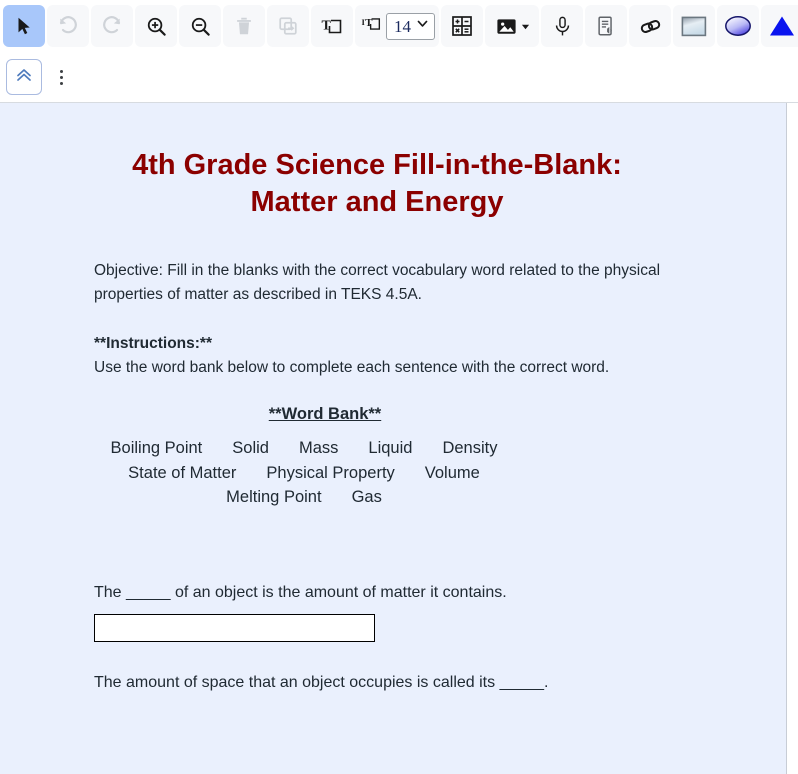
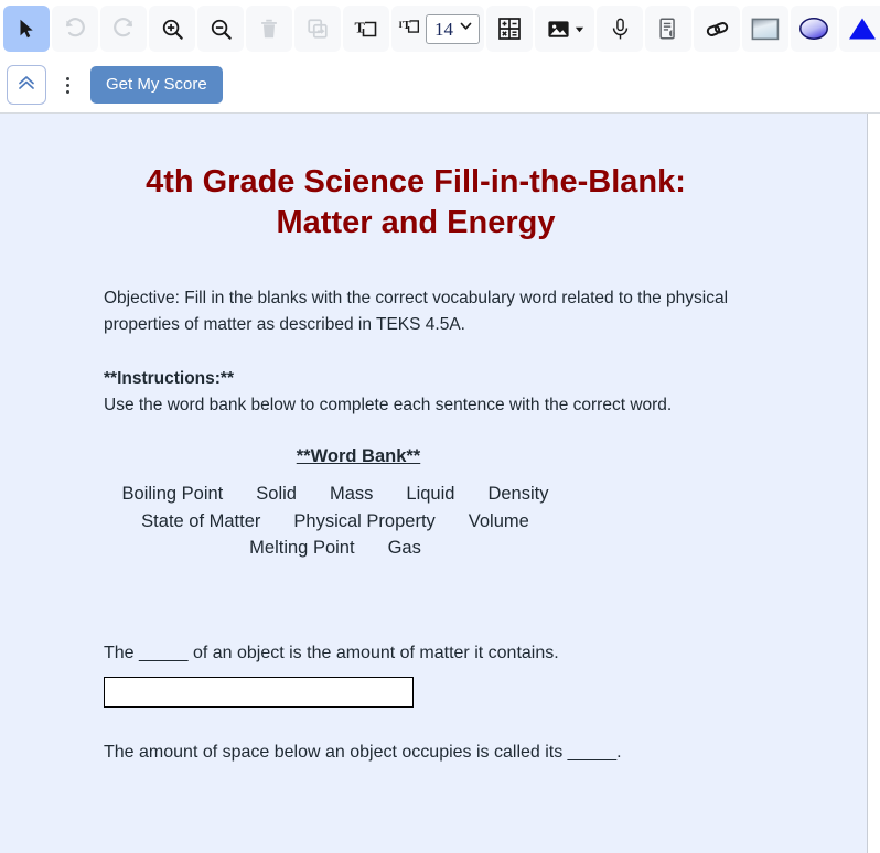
  T
  I
  T
  14
+ Get My Score
  4th Grade Science Fill-in-the-Blank: Matter and Energy
  Objective: Fill in the blanks with the correct vocabulary word related to the physical properties of matter as described in TEKS 4.5A.
  **Instructions:**
  Use the word bank below to complete each sentence with the correct word.
  **Word Bank**
  Boiling Point Solid Mass Liquid Density
  State of Matter Physical Property Volume
  Melting Point Gas
  The _____ of an object is the amount of matter it contains.
- The amount of space that an object occupies is called its _____.
+ The amount of space below an object occupies is called its _____.
